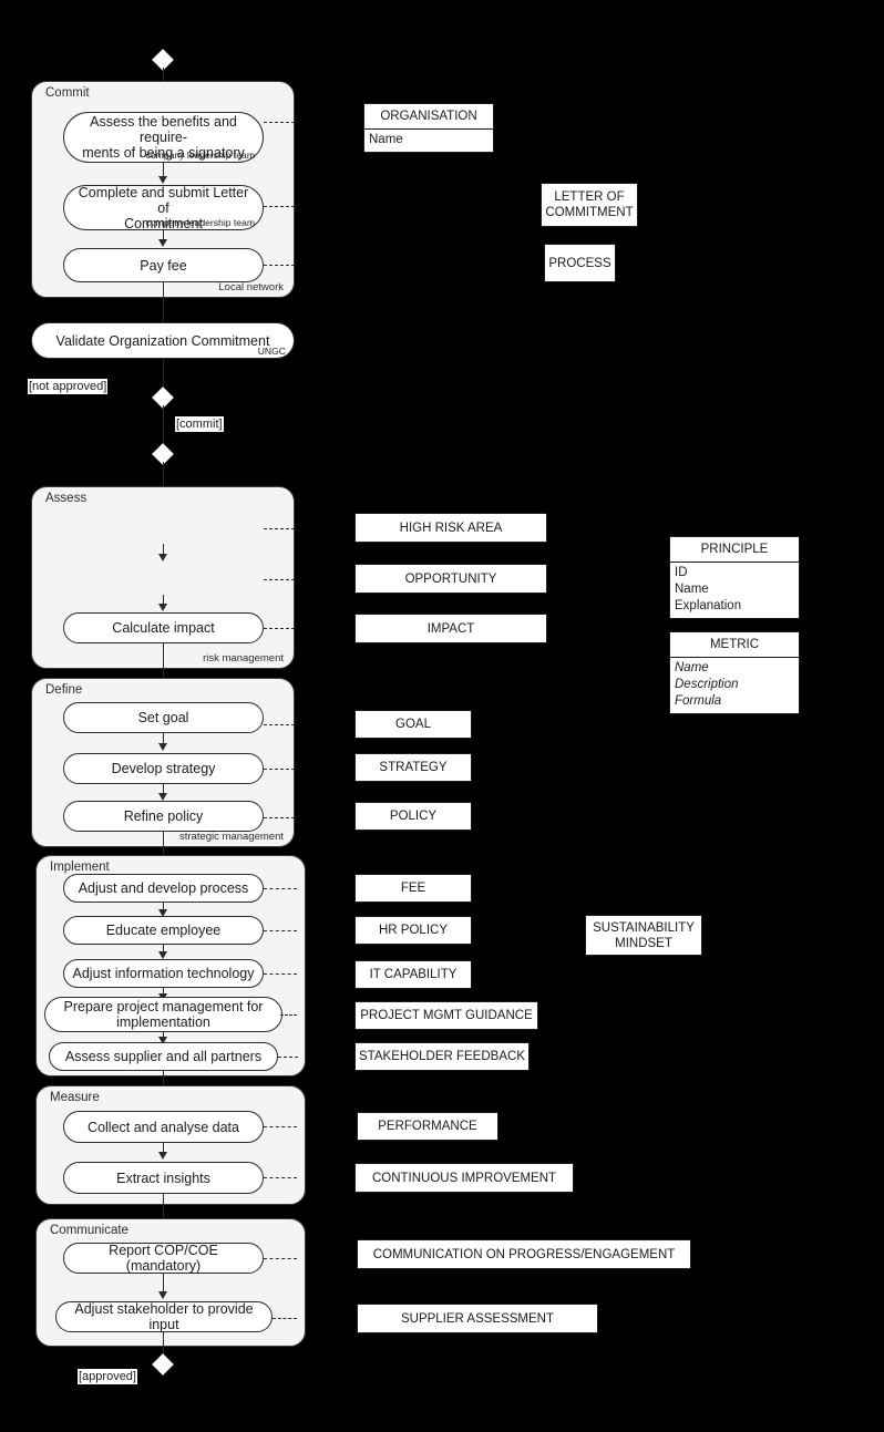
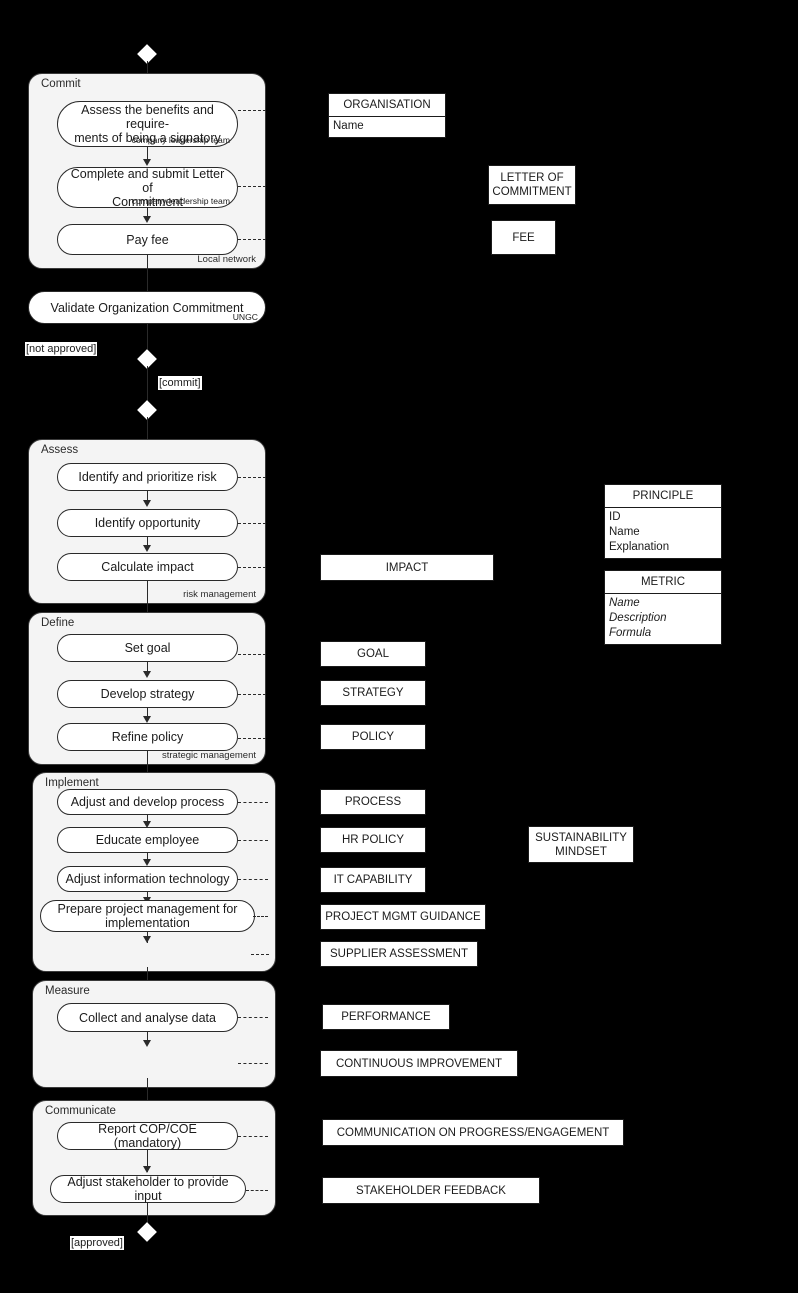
  Commit
  Local network
  Assess the benefits and require-
  ments of being a signatory
  company leadership team
  Complete and submit Letter of
  Commitment
  company leadership team
  Pay fee
  Validate Organization Commitment
  UNGC
  [not approved]
  [commit]
  Assess
  risk management
+ Identify and prioritize risk
+ Identify opportunity
  Calculate impact
  Define
  strategic management
  Set goal
  Develop strategy
  Refine policy
  Implement
  Adjust and develop process
  Educate employee
  Adjust information technology
  Prepare project management for
  implementation
- Assess supplier and all partners
  Measure
  Collect and analyse data
- Extract insights
  Communicate
  Report COP/COE (mandatory)
  Adjust stakeholder to provide input
  [approved]
  ORGANISATION
  Name
  PRINCIPLE
  ID
  Name
  Explanation
  METRIC
  Name
  Description
  Formula
  LETTER OF
  COMMITMENT
- PROCESS
+ FEE
- HIGH RISK AREA
- OPPORTUNITY
  IMPACT
  GOAL
  STRATEGY
  POLICY
- FEE
+ PROCESS
  HR POLICY
  IT CAPABILITY
  PROJECT MGMT GUIDANCE
- STAKEHOLDER FEEDBACK
+ SUPPLIER ASSESSMENT
  SUSTAINABILITY
  MINDSET
  PERFORMANCE
  CONTINUOUS IMPROVEMENT
  COMMUNICATION ON PROGRESS/ENGAGEMENT
- SUPPLIER ASSESSMENT
+ STAKEHOLDER FEEDBACK
